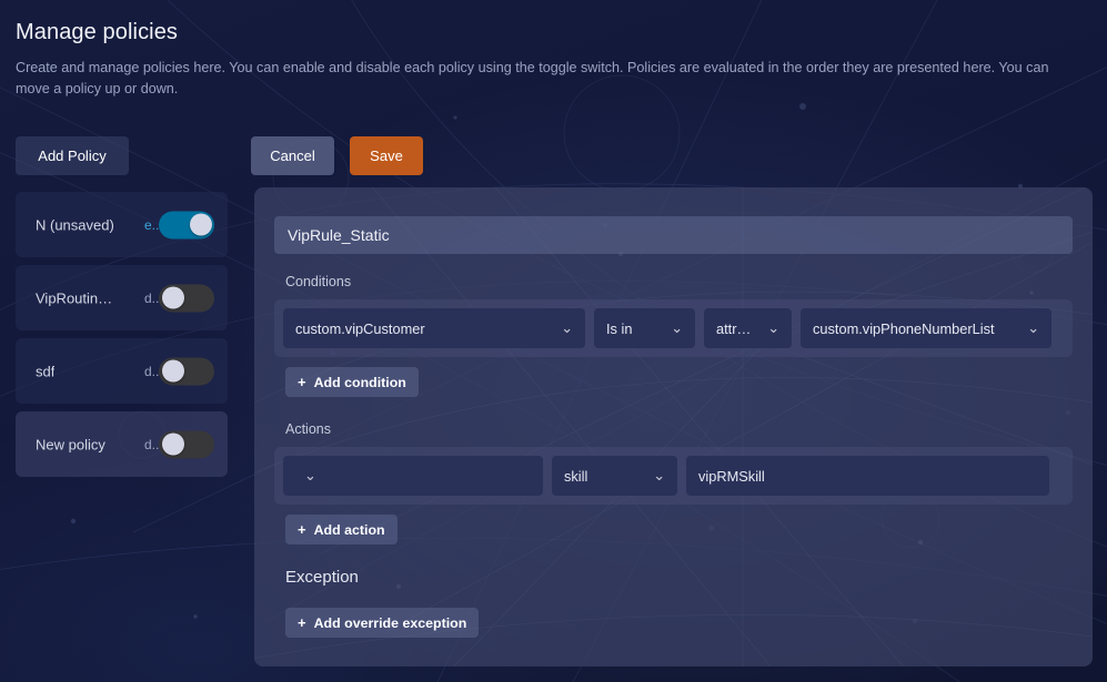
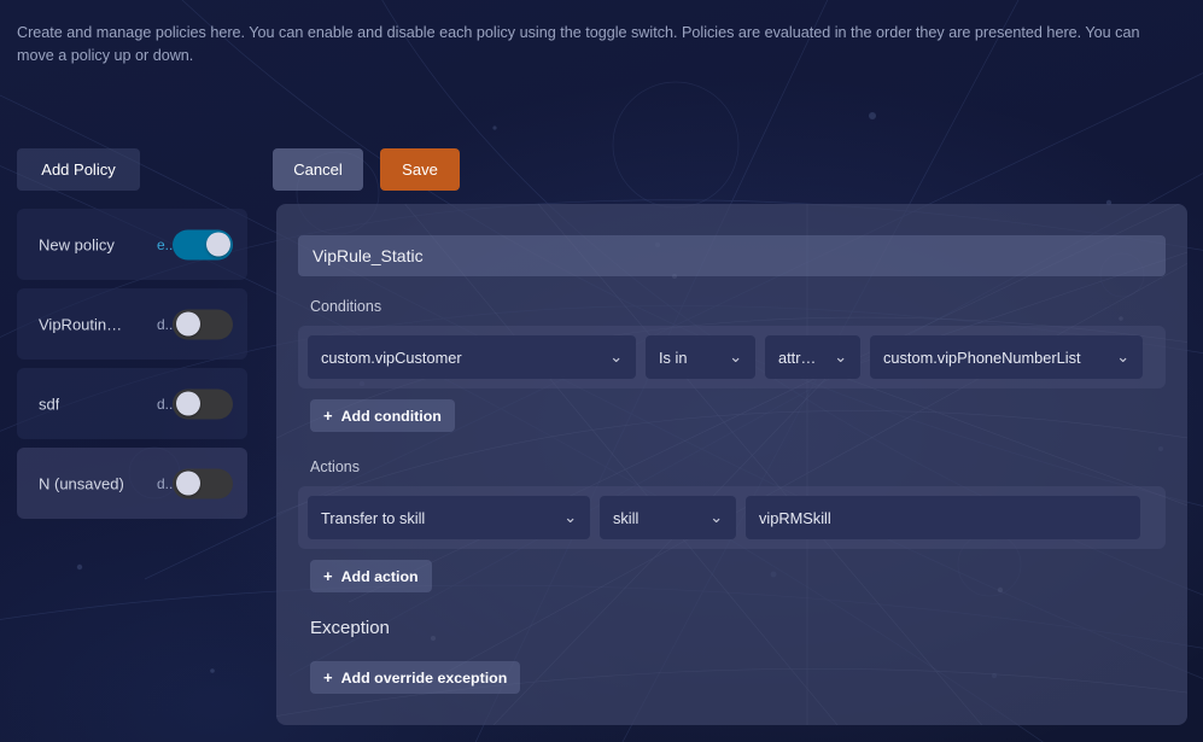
- Manage policies
  Create and manage policies here. You can enable and disable each policy using the toggle switch. Policies are evaluated in the order they are presented here. You can move a policy up or down.
  Add Policy
  Cancel
  Save
- N (unsaved)
+ New policy
  e..
  VipRoutin…
  d..
  sdf
  d..
- New policy
+ N (unsaved)
  d..
  VipRule_Static
  Conditions
  custom.vipCustomer
  ⌄
  Is in
  ⌄
  attr…
  ⌄
  custom.vipPhoneNumberList
  ⌄
  +
  Add condition
  Actions
+ Transfer to skill
  ⌄
  skill
  ⌄
  vipRMSkill
  +
  Add action
  Exception
  +
  Add override exception
